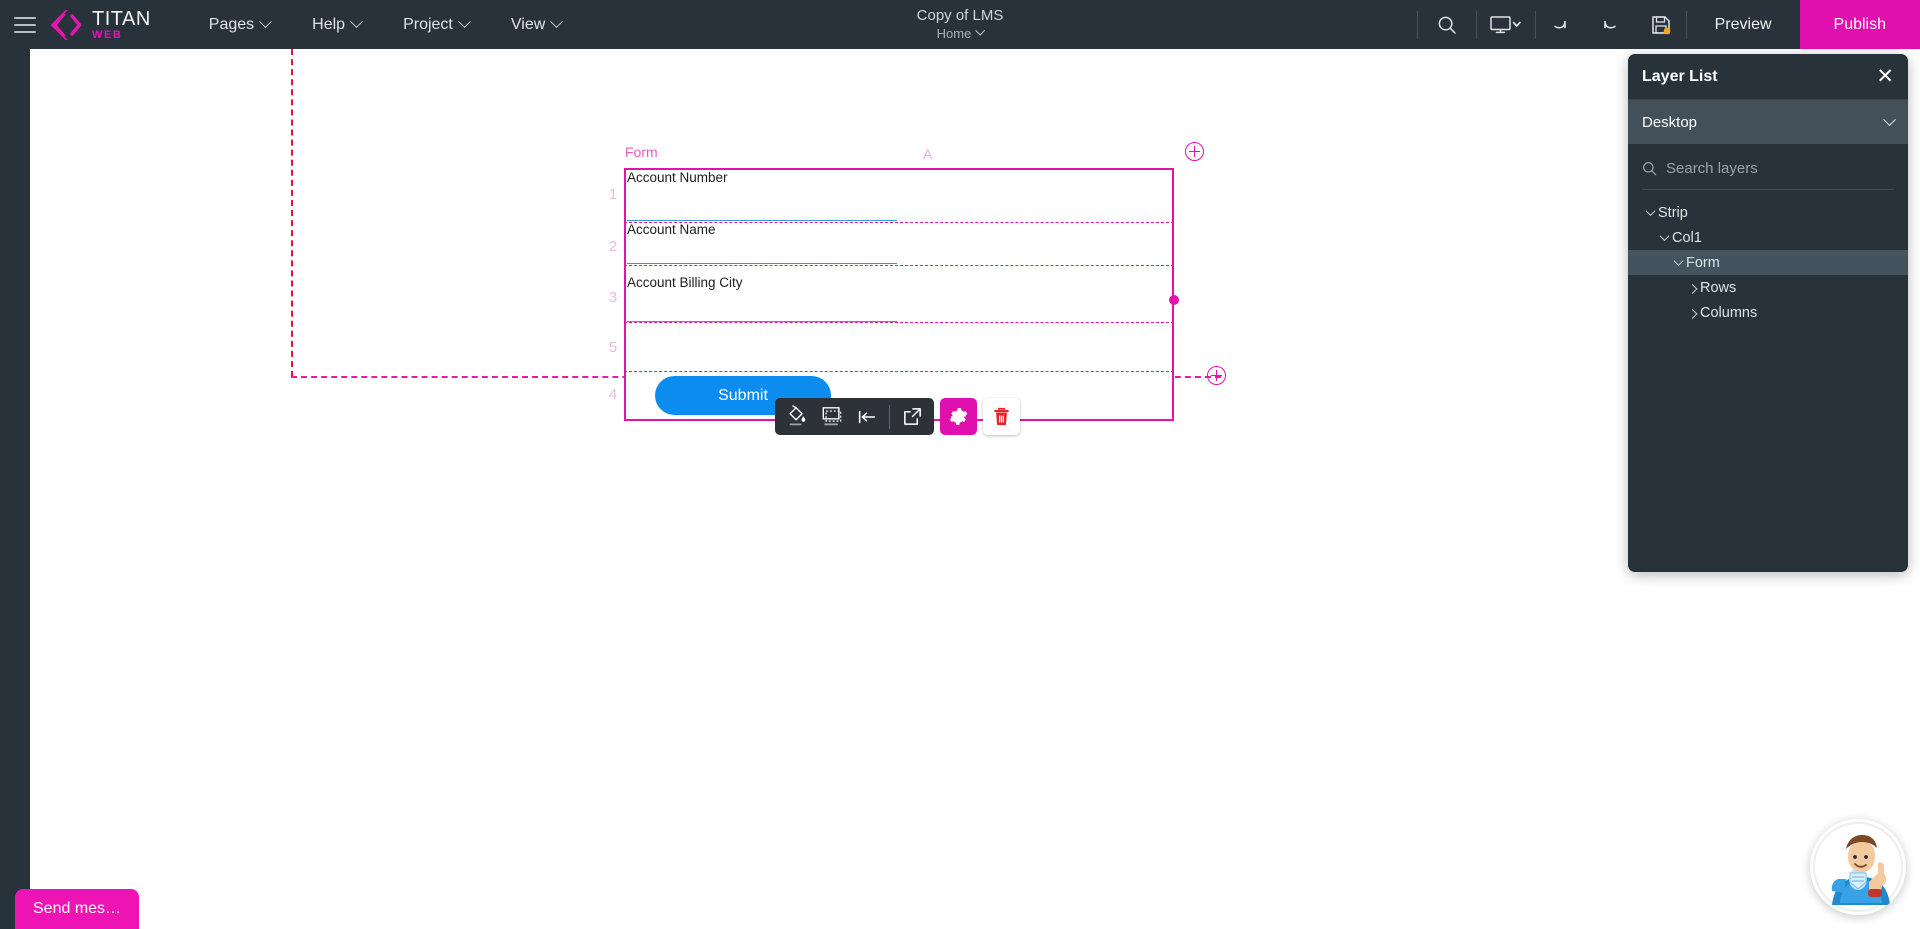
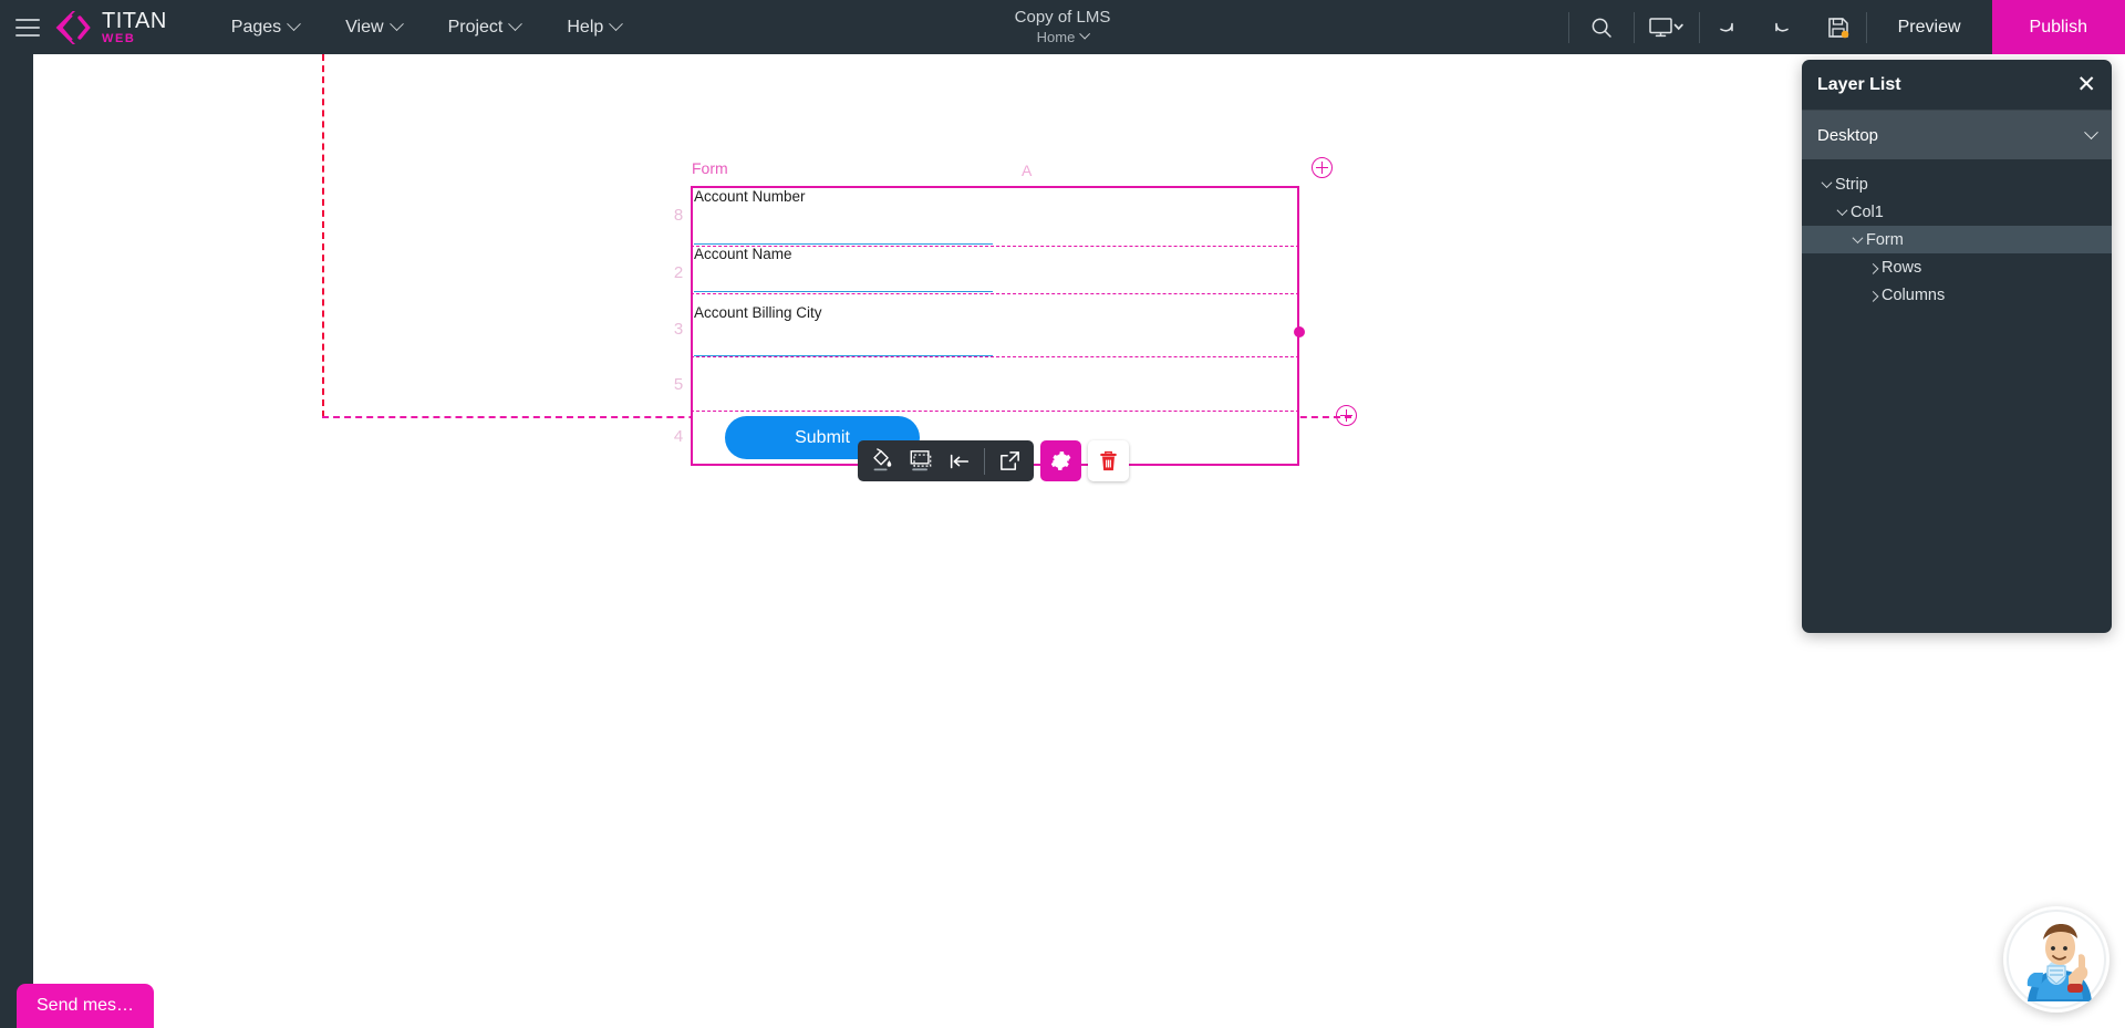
  TITAN
  WEB
  Pages
- Help
+ View
  Project
- View
+ Help
  Copy of LMS
  Home
  Preview
  Publish
  Form
  A
- 1
+ 8
  2
  3
  5
  4
  Account Number
  Account Name
  Account Billing City
  Submit
  Layer List
  ✕
  Desktop
- Search layers
  Strip
  Col1
  Form
  Rows
  Columns
  Send mes…
